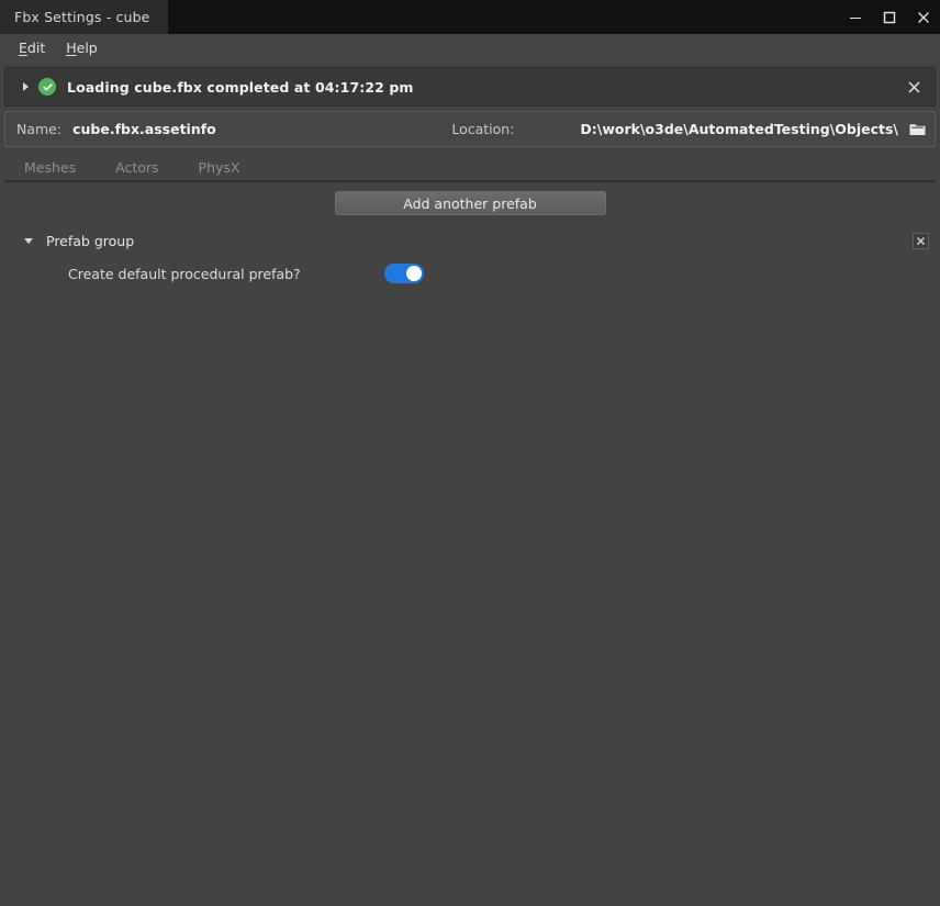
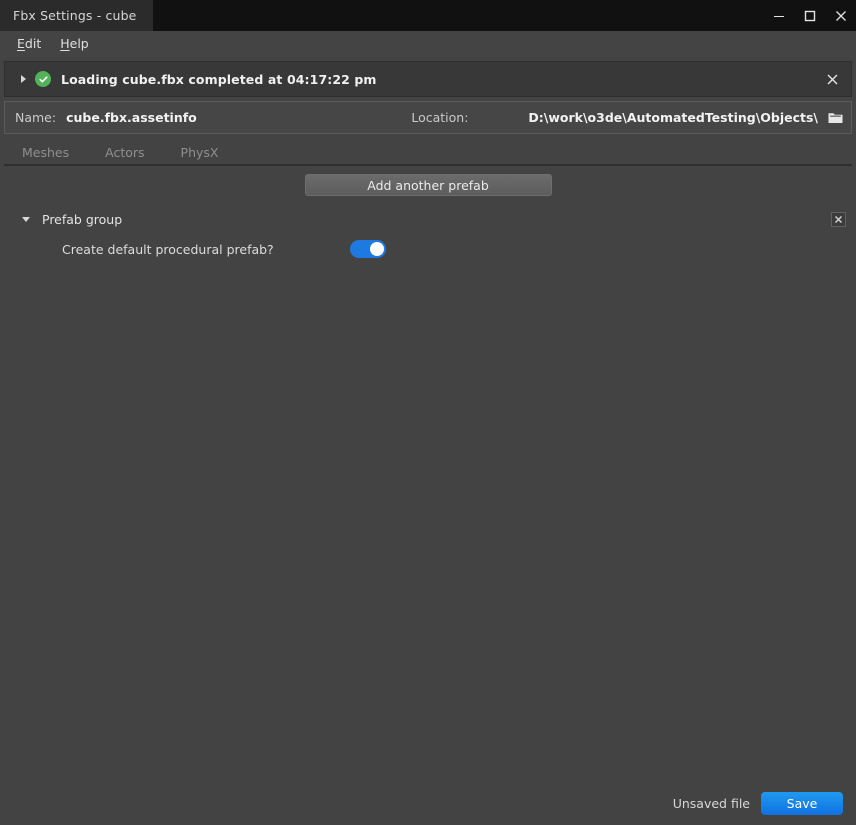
  Fbx Settings - cube
  Edit
  Help
  Loading cube.fbx completed at 04:17:22 pm
  Name:
  cube.fbx.assetinfo
  Location:
  D:\work\o3de\AutomatedTesting\Objects\
  Meshes
  Actors
  PhysX
  Add another prefab
  Prefab group
  Create default procedural prefab?
+ Unsaved file
+ Save
